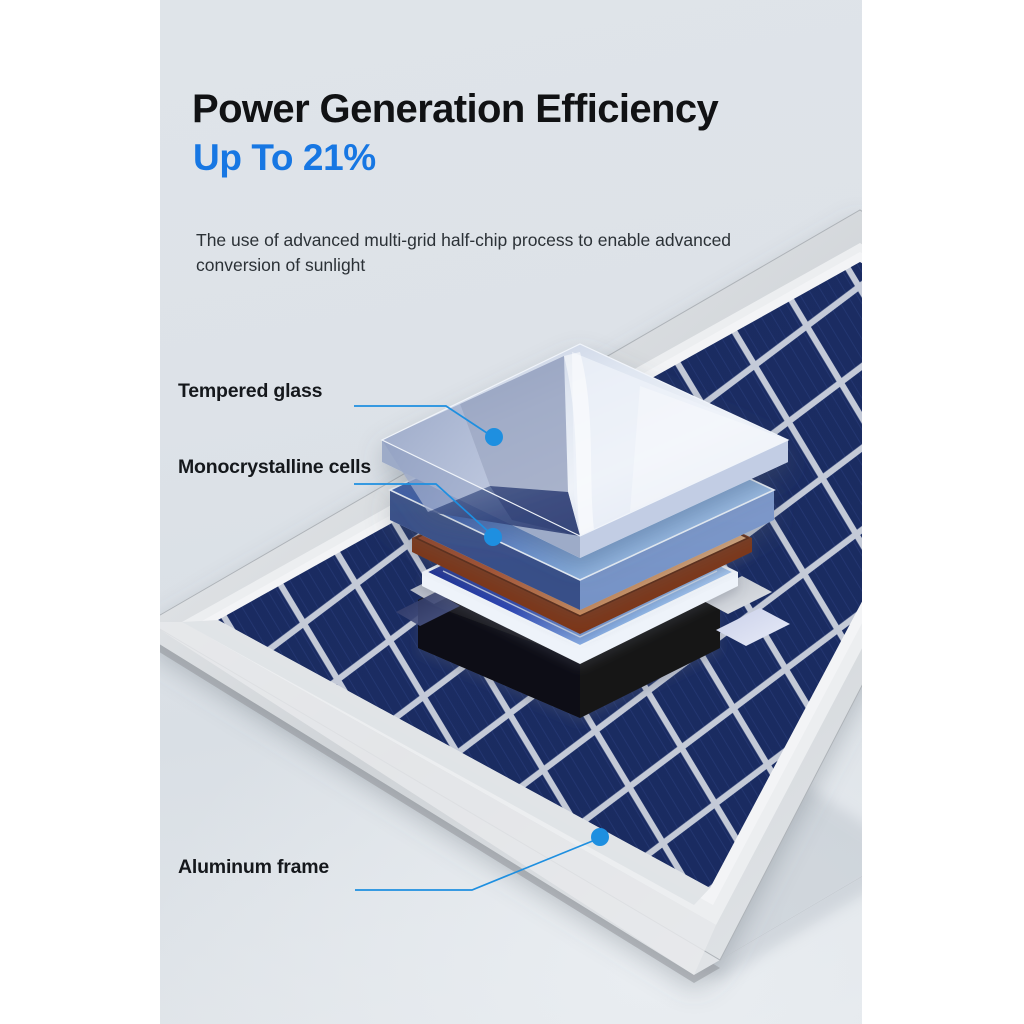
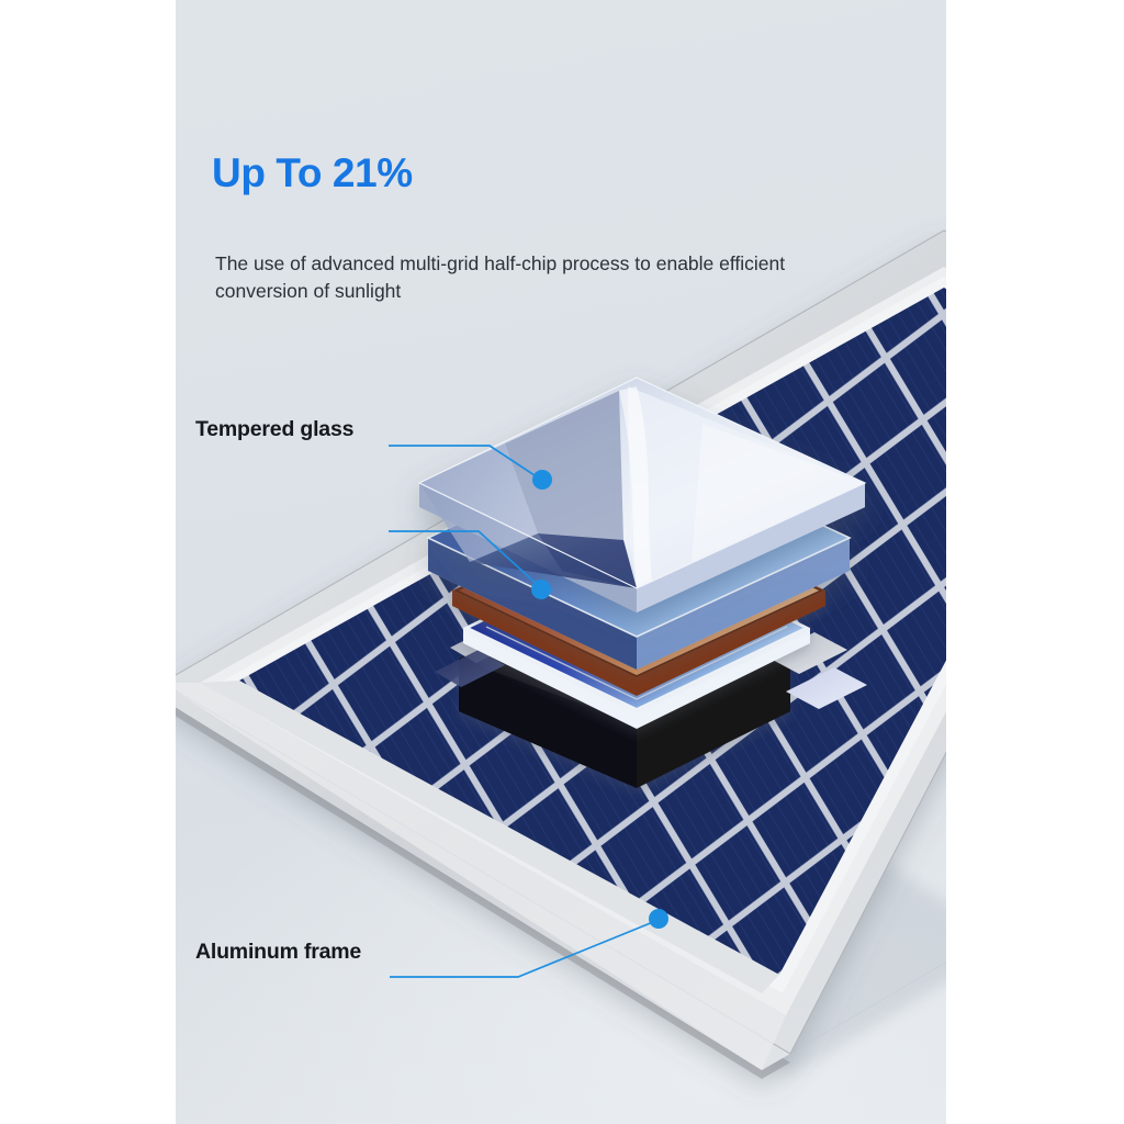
- Power Generation Efficiency
  Up To 21%
- The use of advanced multi-grid half-chip process to enable advanced conversion of sunlight
+ The use of advanced multi-grid half-chip process to enable efficient conversion of sunlight
  Tempered glass
- Monocrystalline cells
  Aluminum frame
